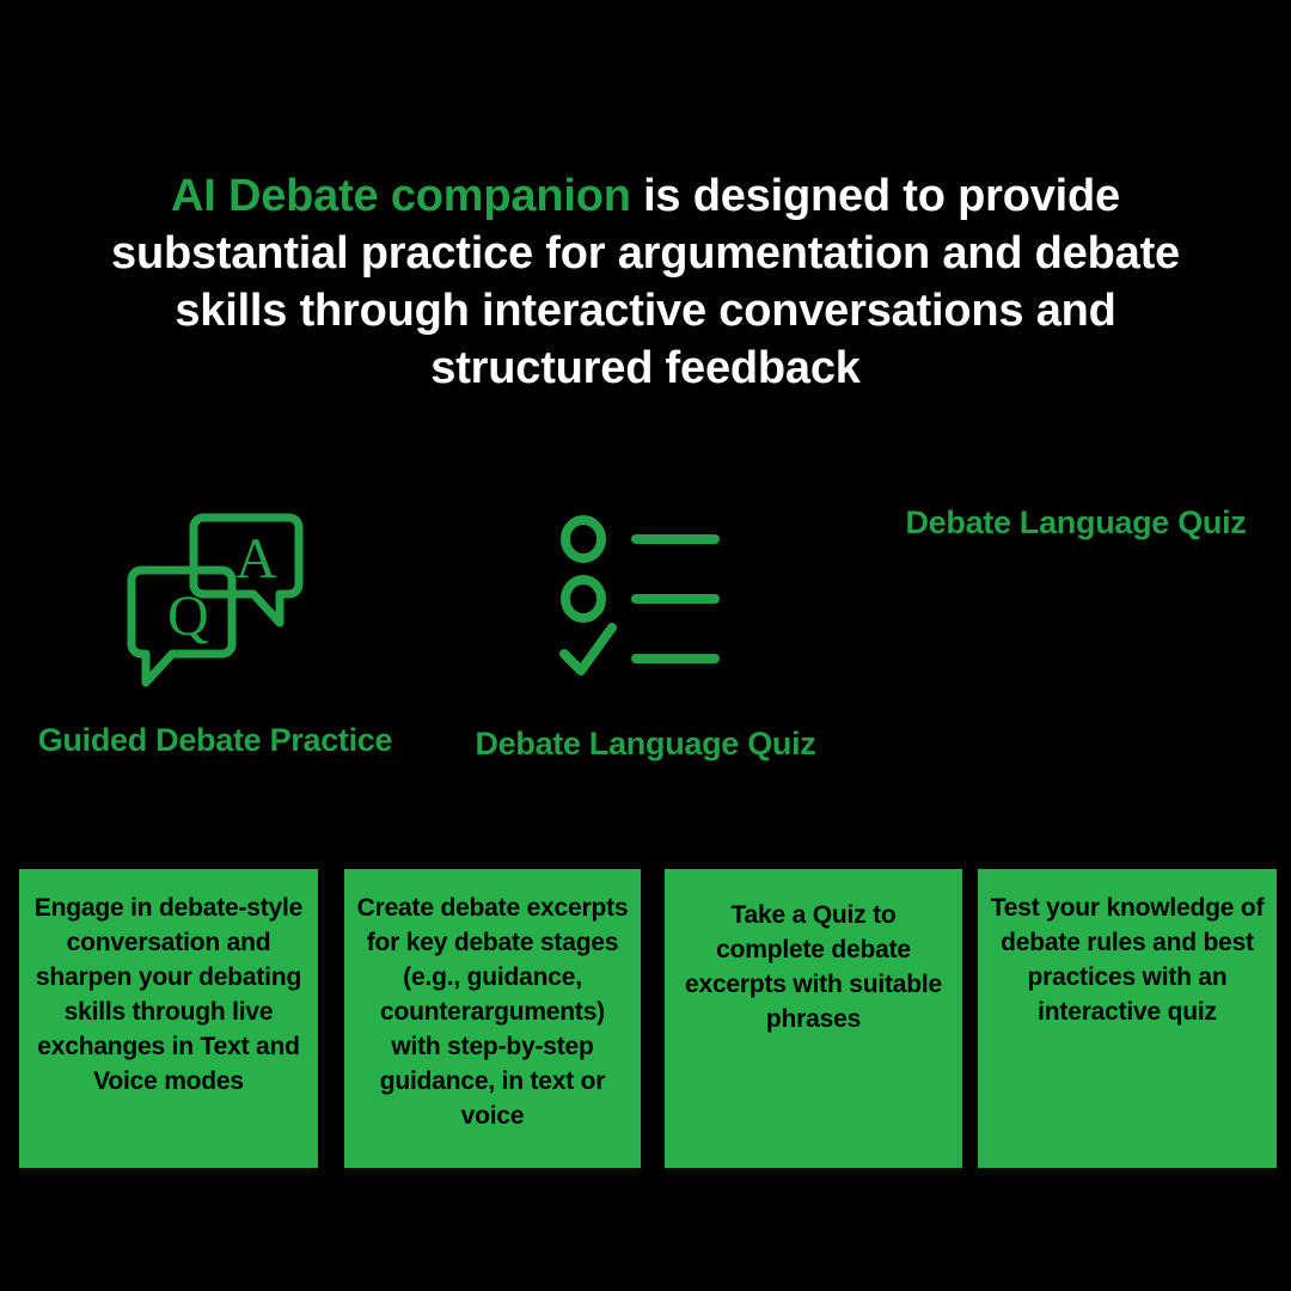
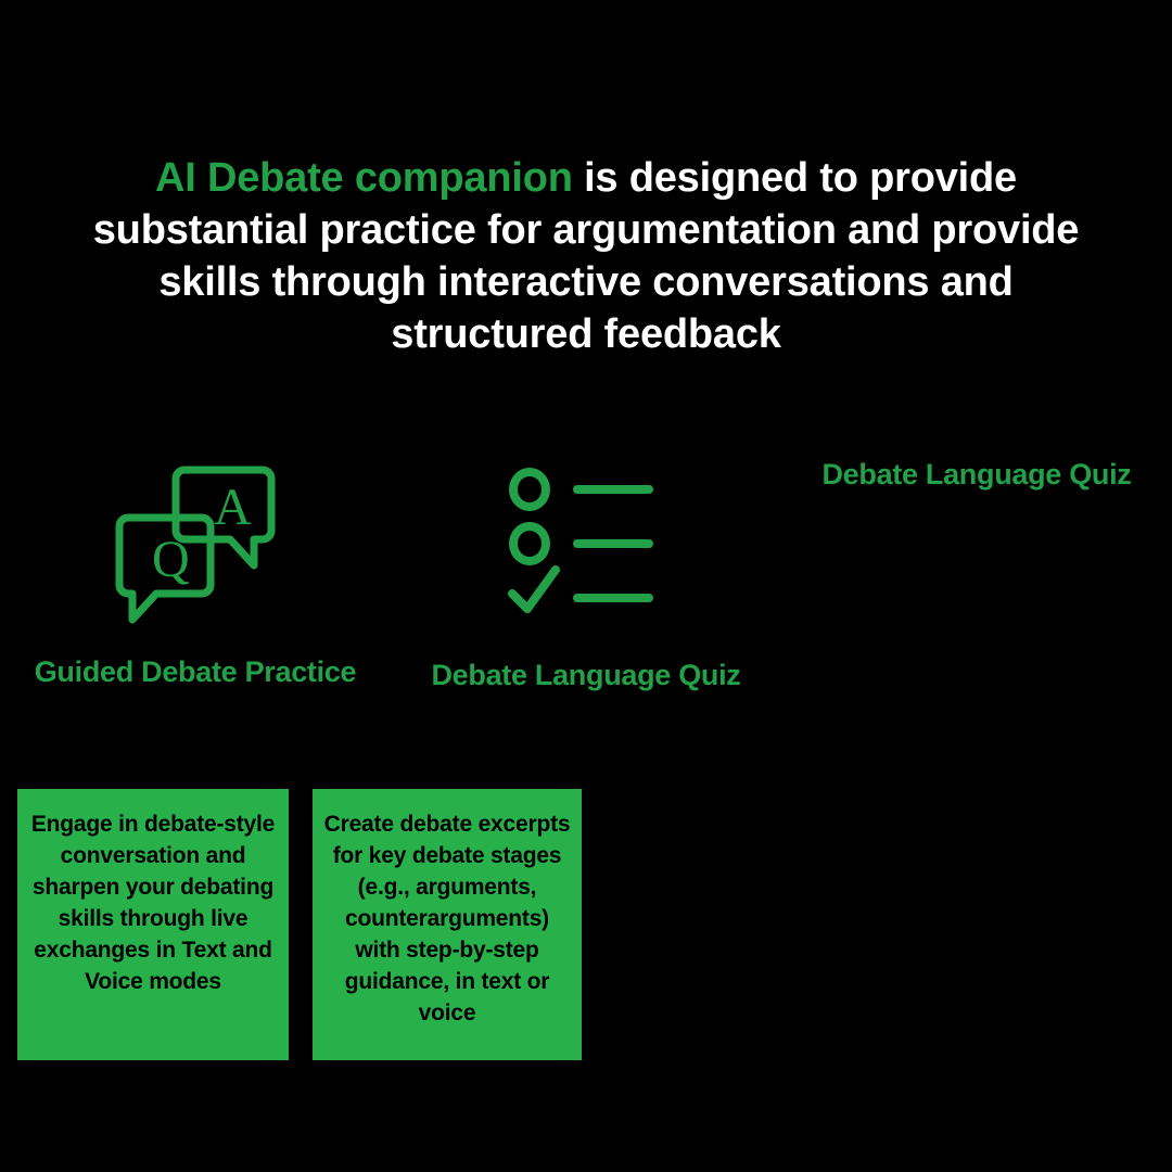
- AI Debate companion is designed to provide substantial practice for argumentation and debate skills through interactive conversations and structured feedback
+ AI Debate companion is designed to provide substantial practice for argumentation and provide skills through interactive conversations and structured feedback
  Q
  A
  Guided Debate Practice
  Debate Language Quiz
  Debate Language Quiz
  Engage in debate-style conversation and sharpen your debating skills through live exchanges in Text and Voice modes
- Create debate excerpts for key debate stages (e.g., guidance, counterarguments) with step-by-step guidance, in text or voice
+ Create debate excerpts for key debate stages (e.g., arguments, counterarguments) with step-by-step guidance, in text or voice
- Take a Quiz to complete debate excerpts with suitable phrases
- Test your knowledge of debate rules and best practices with an interactive quiz
